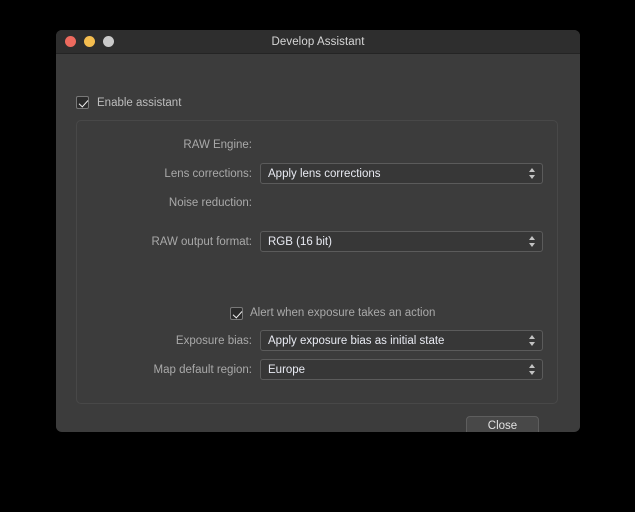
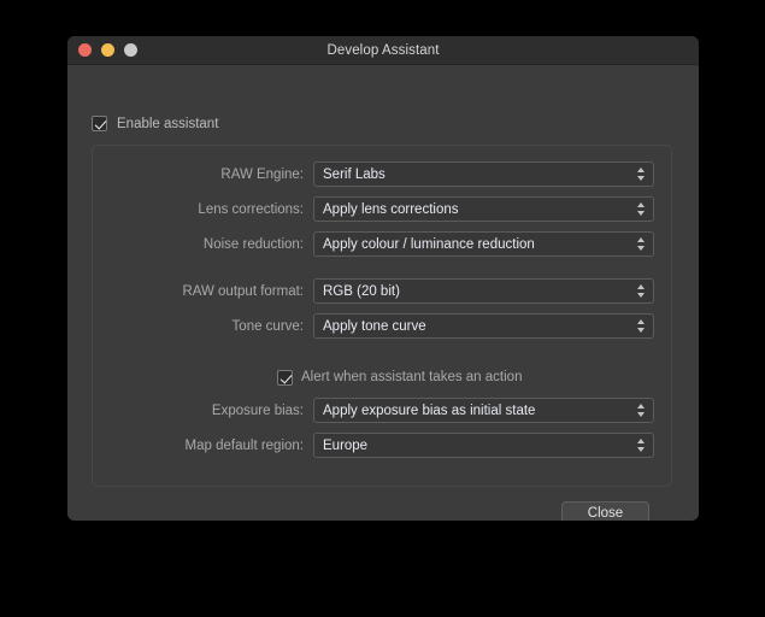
  Develop Assistant
  Enable assistant
  RAW Engine:
+ Serif Labs
  Lens corrections:
  Apply lens corrections
  Noise reduction:
+ Apply colour / luminance reduction
  RAW output format:
- RGB (16 bit)
+ RGB (20 bit)
+ Tone curve:
+ Apply tone curve
- Alert when exposure takes an action
+ Alert when assistant takes an action
  Exposure bias:
  Apply exposure bias as initial state
  Map default region:
  Europe
  Close
